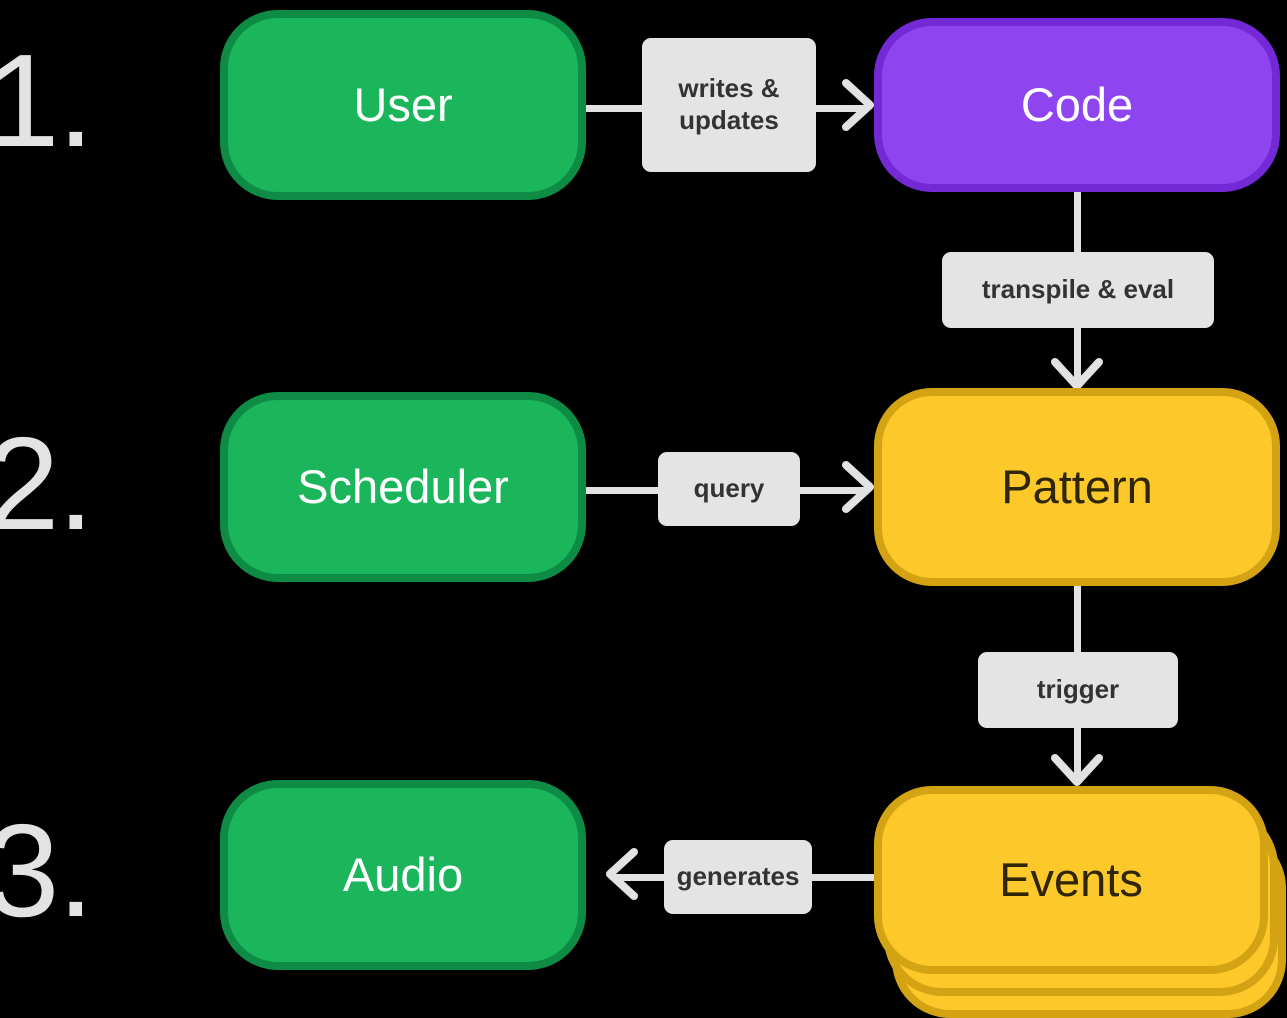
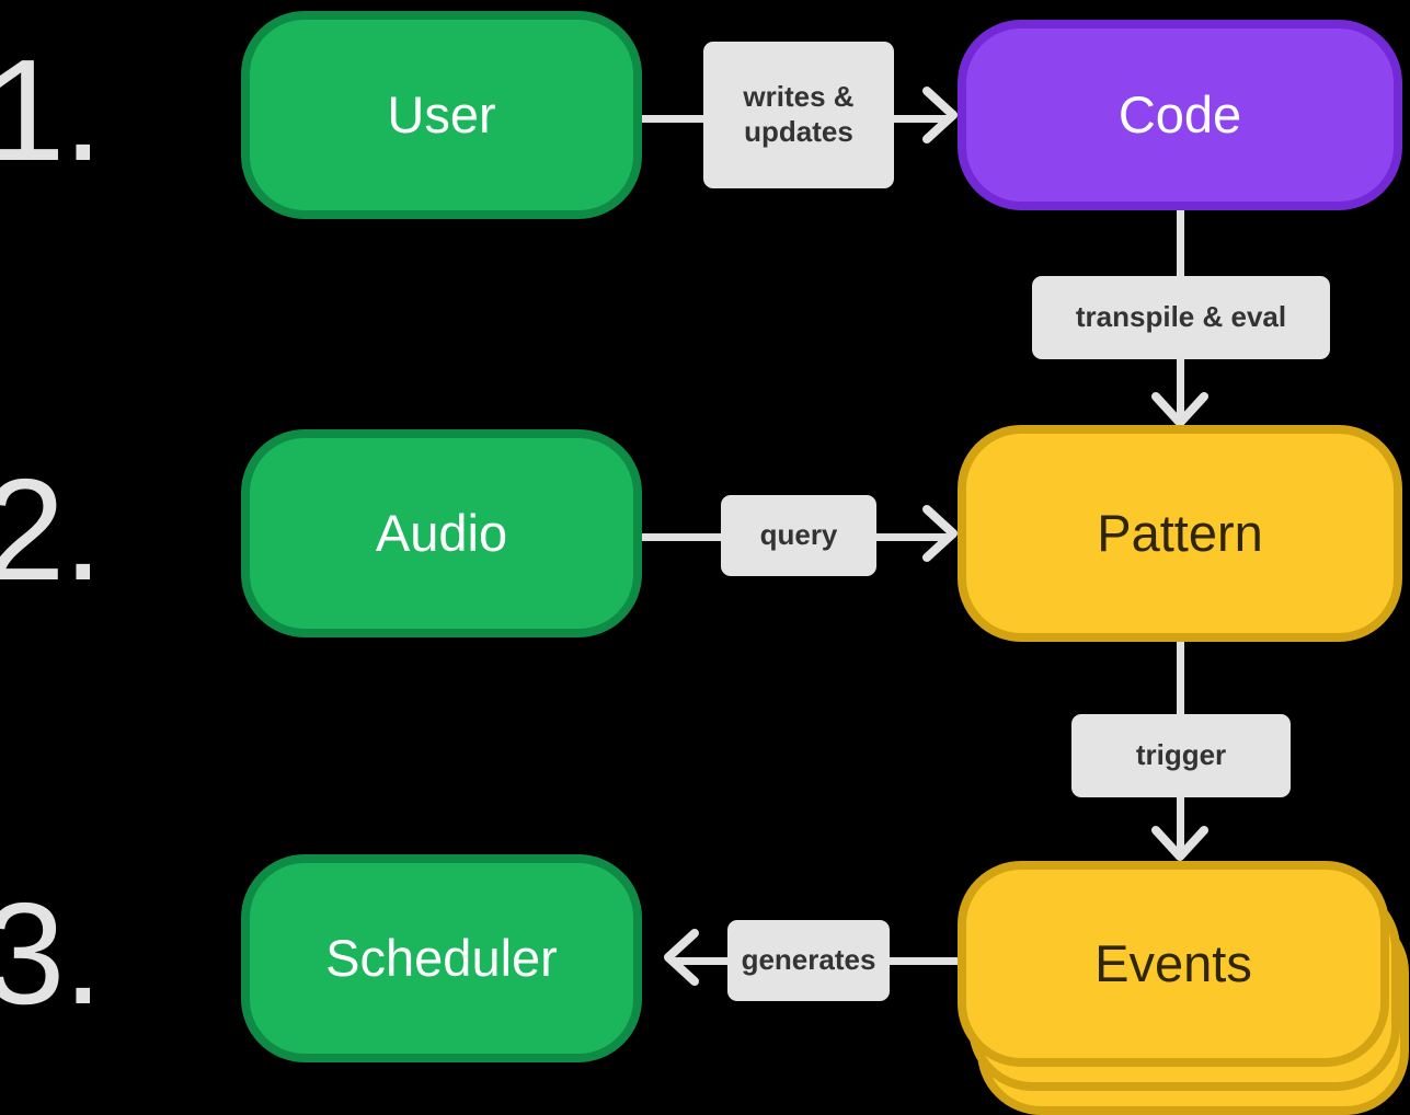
  1.
  2.
  3.
  User
  Code
  writes &
  updates
  transpile & eval
- Scheduler
+ Audio
  Pattern
  query
  trigger
- Audio
+ Scheduler
  Events
  generates
